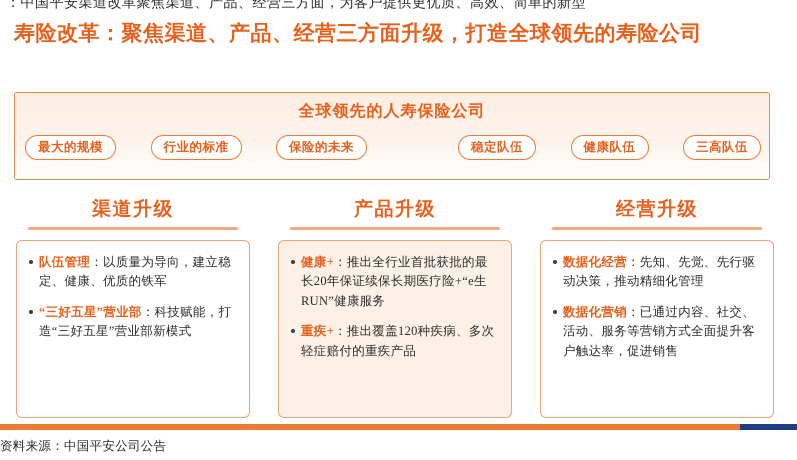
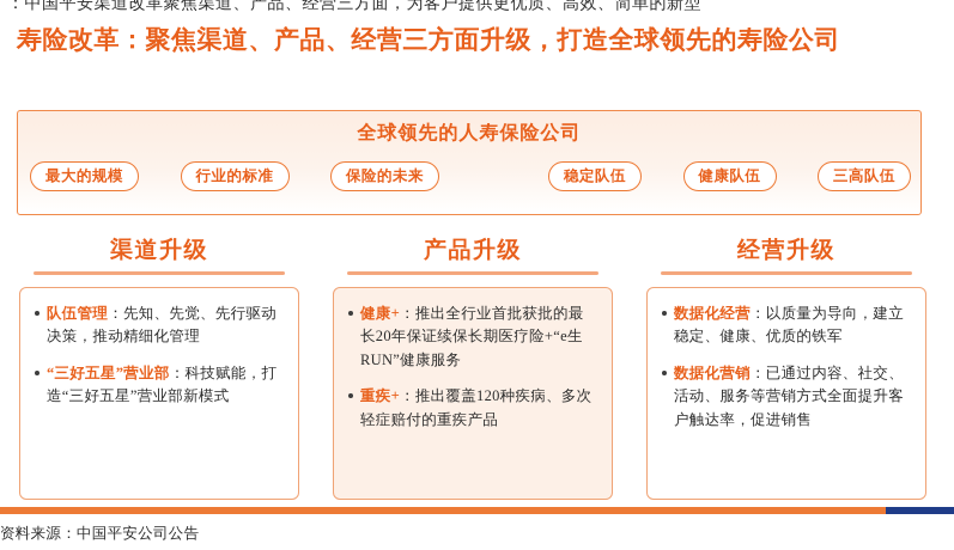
  ：中国平安渠道改革聚焦渠道、产品、经营三方面，为客户提供更优质、高效、简单的新型
  寿险改革：聚焦渠道、产品、经营三方面升级，打造全球领先的寿险公司
  全球领先的人寿保险公司
  最大的规模
  行业的标准
  保险的未来
  稳定队伍
  健康队伍
  三高队伍
  渠道升级
  产品升级
  经营升级
- 队伍管理：以质量为导向，建立稳定、健康、优质的铁军
+ 队伍管理：先知、先觉、先行驱动决策，推动精细化管理
  “三好五星”营业部：科技赋能，打造“三好五星”营业部新模式
  健康+：推出全行业首批获批的最长20年保证续保长期医疗险+“e生RUN”健康服务
  重疾+：推出覆盖120种疾病、多次轻症赔付的重疾产品
- 数据化经营：先知、先觉、先行驱动决策，推动精细化管理
+ 数据化经营：以质量为导向，建立稳定、健康、优质的铁军
  数据化营销：已通过内容、社交、活动、服务等营销方式全面提升客户触达率，促进销售
  资料来源：中国平安公司公告
